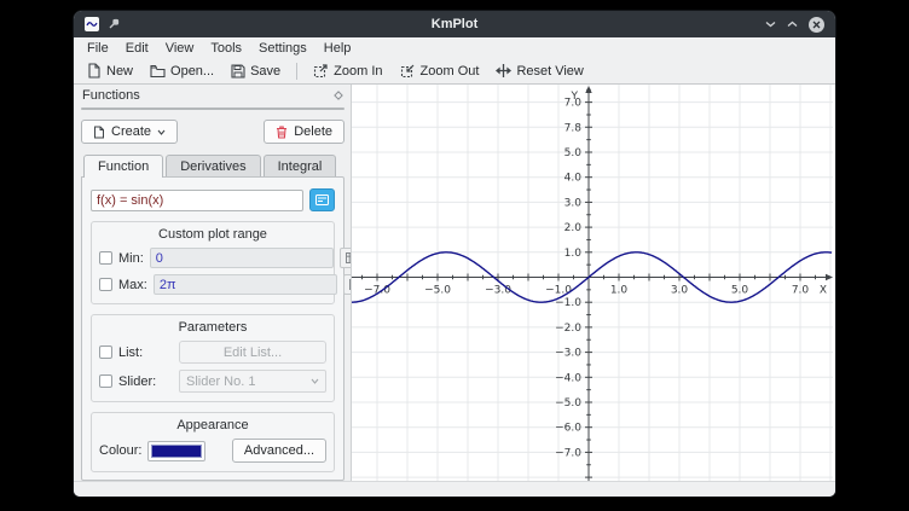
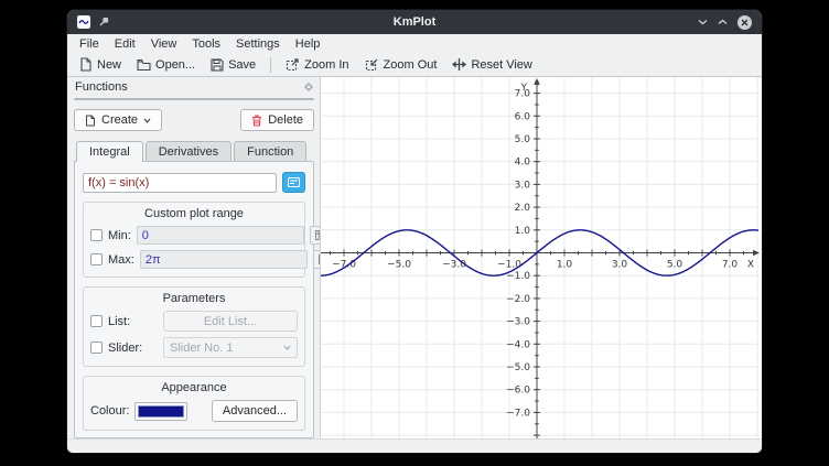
  KmPlot
  File
  Edit
  View
  Tools
  Settings
  Help
  New
  Open...
  Save
  Zoom In
  Zoom Out
  Reset View
  Functions
  Create
  Delete
- Function
+ Integral
  Derivatives
- Integral
+ Function
  f(x) = sin(x)
  Custom plot range
  Min:
  0
  Max:
  2π
  Parameters
  List:
  Edit List...
  Slider:
  Slider No. 1
  Appearance
  Colour:
  Advanced...
  −70
  −5.0
  −3.0
  −1.0
  1.0
  3.0
  5.0
  7.0
  7.0
- 7.8
+ 6.0
  5.0
  4.0
  3.0
  2.0
  1.0
  −1.0
  −2.0
  −3.0
  −4.0
  −5.0
  −6.0
  −7.0
  Y
  X
